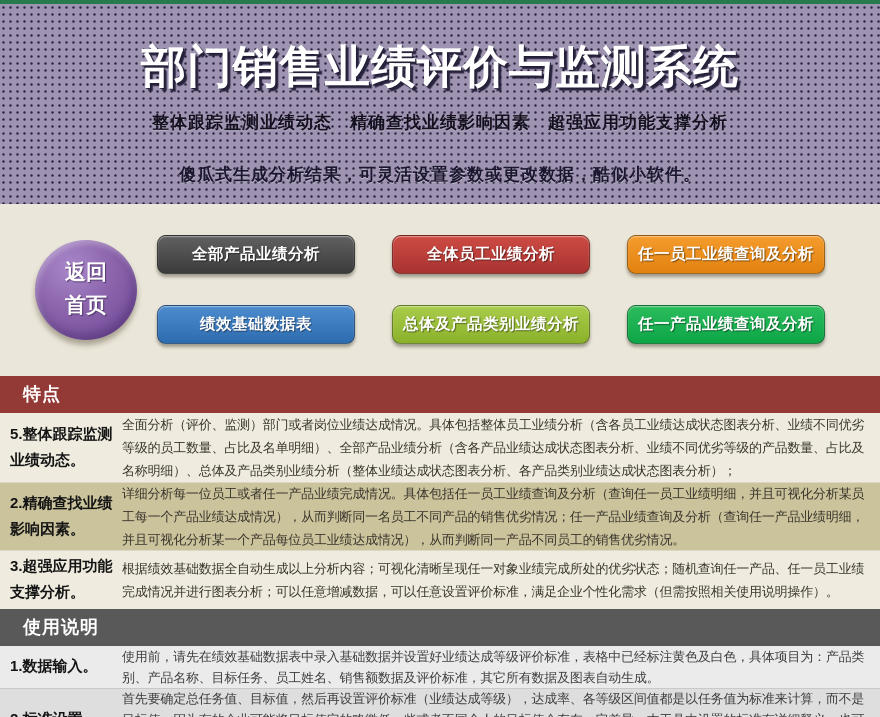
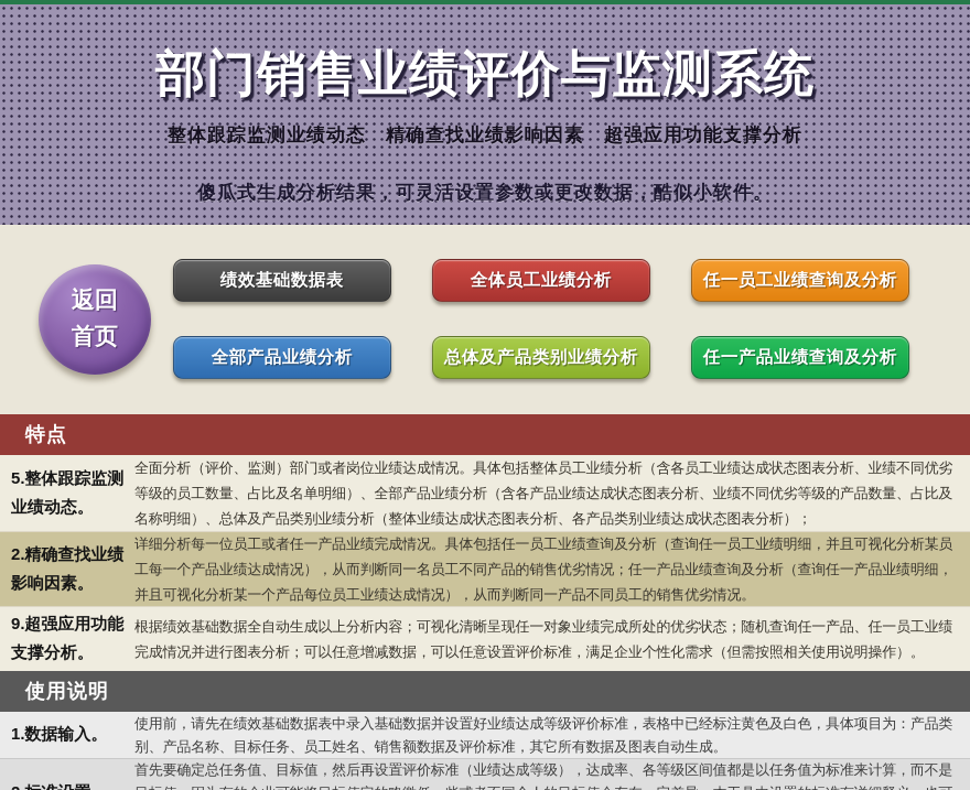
  部门销售业绩评价与监测系统
  整体跟踪监测业绩动态 精确查找业绩影响因素 超强应用功能支撑分析
  傻瓜式生成分析结果，可灵活设置参数或更改数据，酷似小软件。
  返回
  首页
- 全部产品业绩分析
+ 绩效基础数据表
  全体员工业绩分析
  任一员工业绩查询及分析
- 绩效基础数据表
+ 全部产品业绩分析
  总体及产品类别业绩分析
  任一产品业绩查询及分析
  特点
  5.整体跟踪监测业绩动态。
  全面分析（评价、监测）部门或者岗位业绩达成情况。具体包括整体员工业绩分析（含各员工业绩达成状态图表分析、业绩不同优劣等级的员工数量、占比及名单明细）、全部产品业绩分析（含各产品业绩达成状态图表分析、业绩不同优劣等级的产品数量、占比及名称明细）、总体及产品类别业绩分析（整体业绩达成状态图表分析、各产品类别业绩达成状态图表分析）；
  2.精确查找业绩影响因素。
  详细分析每一位员工或者任一产品业绩完成情况。具体包括任一员工业绩查询及分析（查询任一员工业绩明细，并且可视化分析某员工每一个产品业绩达成情况），从而判断同一名员工不同产品的销售优劣情况；任一产品业绩查询及分析（查询任一产品业绩明细，并且可视化分析某一个产品每位员工业绩达成情况），从而判断同一产品不同员工的销售优劣情况。
- 3.超强应用功能支撑分析。
+ 9.超强应用功能支撑分析。
  根据绩效基础数据全自动生成以上分析内容；可视化清晰呈现任一对象业绩完成所处的优劣状态；随机查询任一产品、任一员工业绩完成情况并进行图表分析；可以任意增减数据，可以任意设置评价标准，满足企业个性化需求（但需按照相关使用说明操作）。
  使用说明
  1.数据输入。
  使用前，请先在绩效基础数据表中录入基础数据并设置好业绩达成等级评价标准，表格中已经标注黄色及白色，具体项目为：产品类别、产品名称、目标任务、员工姓名、销售额数据及评价标准，其它所有数据及图表自动生成。
